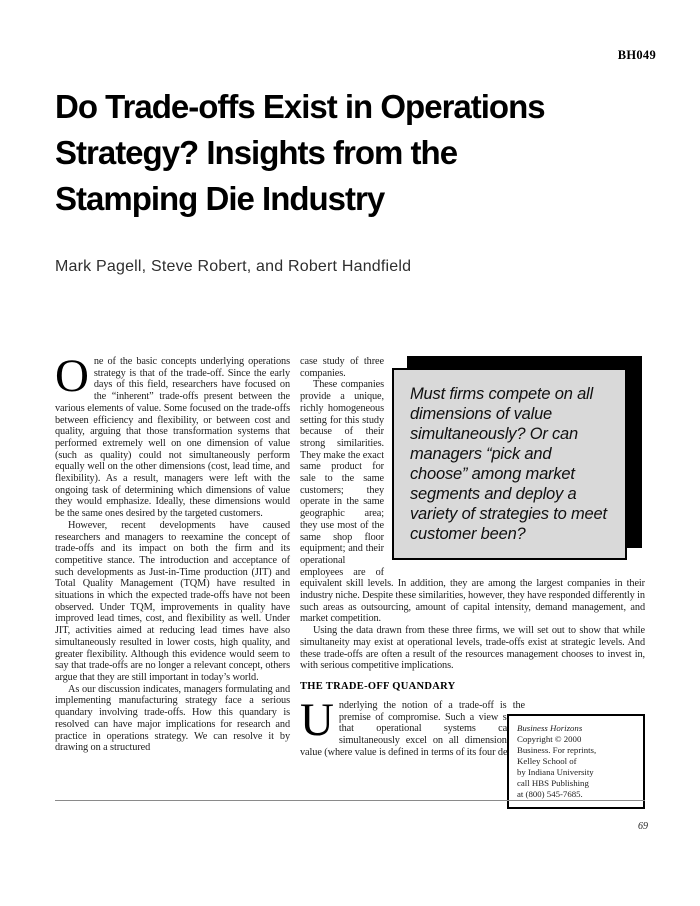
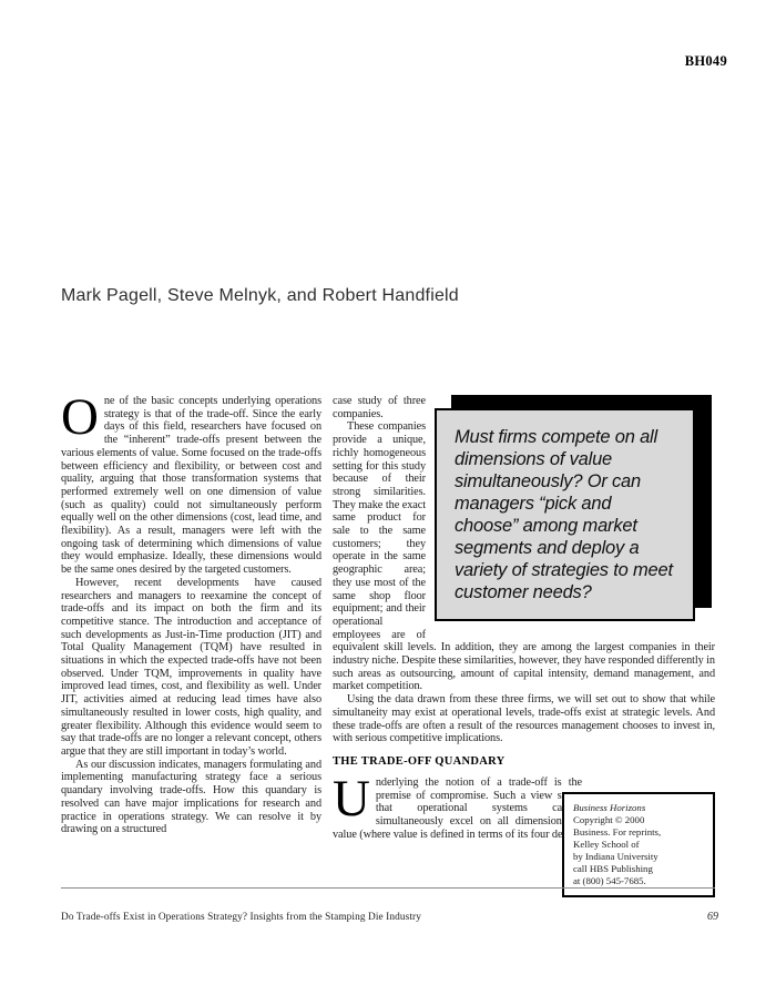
  BH049
- Do Trade-offs Exist in Operations
- Strategy? Insights from the
- Stamping Die Industry
- Mark Pagell, Steve Robert, and Robert Handfield
+ Mark Pagell, Steve Melnyk, and Robert Handfield
  O
  ne of the basic concepts underlying operations strategy is that of the trade-off. Since the early days of this field, researchers have focused on the “inherent” trade-offs present between the various elements of value. Some focused on the trade-offs between efficiency and flexibility, or between cost and quality, arguing that those transformation systems that performed extremely well on one dimension of value (such as quality) could not simultaneously perform equally well on the other dimensions (cost, lead time, and flexibility). As a result, managers were left with the ongoing task of determining which dimensions of value they would emphasize. Ideally, these dimensions would be the same ones desired by the targeted customers.
  However, recent developments have caused researchers and managers to reexamine the concept of trade-offs and its impact on both the firm and its competitive stance. The introduction and acceptance of such developments as Just-in-Time production (JIT) and Total Quality Management (TQM) have resulted in situations in which the expected trade-offs have not been observed. Under TQM, improvements in quality have improved lead times, cost, and flexibility as well. Under JIT, activities aimed at reducing lead times have also simultaneously resulted in lower costs, high quality, and greater flexibility. Although this evidence would seem to say that trade-offs are no longer a relevant concept, others argue that they are still important in today’s world.
  As our discussion indicates, managers formulating and implementing manufacturing strategy face a serious quandary involving trade-offs. How this quandary is resolved can have major implications for research and practice in operations strategy. We can resolve it by drawing on a structured
- Must firms compete on all dimensions of value simultaneously? Or can managers “pick and choose” among market segments and deploy a variety of strategies to meet customer been?
+ Must firms compete on all dimensions of value simultaneously? Or can managers “pick and choose” among market segments and deploy a variety of strategies to meet customer needs?
  case study of three companies.
  These companies provide a unique, richly homogeneous setting for this study because of their strong similarities. They make the exact same product for sale to the same customers; they operate in the same geographic area; they use most of the same shop floor equipment; and their operational employees are of equivalent skill levels. In addition, they are among the largest companies in their industry niche. Despite these similarities, however, they have responded differently in such areas as outsourcing, amount of capital intensity, demand management, and market competition.
  Using the data drawn from these three firms, we will set out to show that while simultaneity may exist at operational levels, trade-offs exist at strategic levels. And these trade-offs are often a result of the resources management chooses to invest in, with serious competitive implications.
  THE TRADE-OFF QUANDARY
  U
  nderlying the notion of a trade-off is the premise of compromise. Such a view s that operational systems ca simultaneously excel on all dimension value (where value is defined in terms of its four de
  Business Horizons
  Copyright © 2000
  Business. For reprints,
  Kelley School of
  by Indiana University
  call HBS Publishing
  at (800) 545-7685.
+ Do Trade-offs Exist in Operations Strategy? Insights from the Stamping Die Industry
  69
